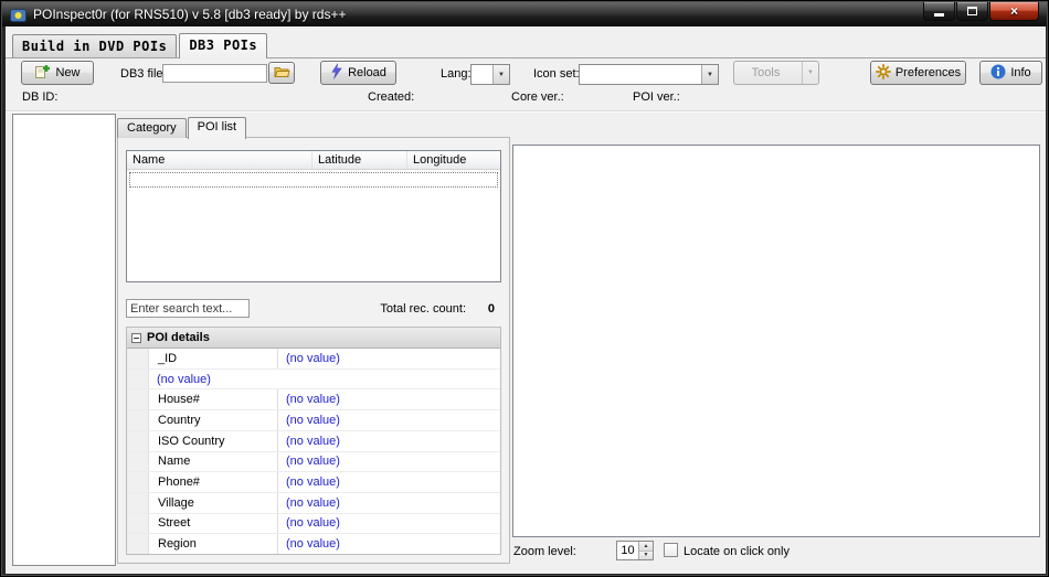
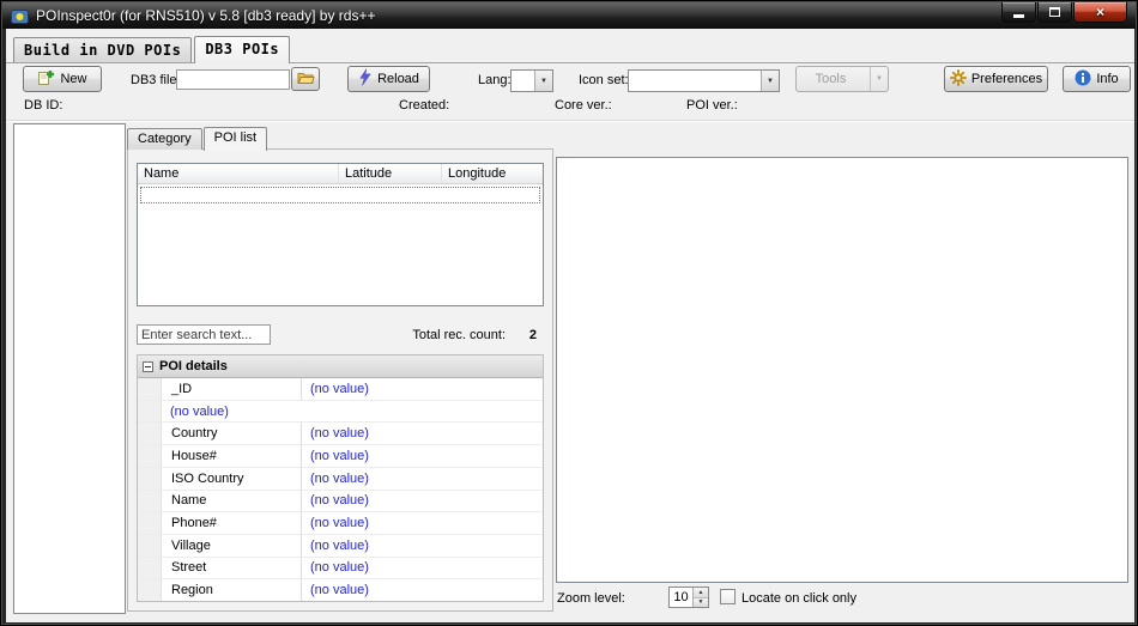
  POInspect0r (for RNS510) v 5.8 [db3 ready] by rds++
  ×
  Build in DVD POIs
  DB3 POIs
  New
  DB3 file
  Reload
  Lang:
  Icon set
  Tools
  Preferences
  Info
  DB ID:
  Created:
  Core ver.:
  POI ver.:
  Category
  POI list
  Name
  Latitude
  Longitude
  Enter search text...
  Total rec. count:
- 0
+ 2
  POI details
  _ID
  (no value)
  (no value)
- House#
+ Country
  (no value)
- Country
+ House#
  (no value)
  ISO Country
  (no value)
  Name
  (no value)
  Phone#
  (no value)
  Village
  (no value)
  Street
  (no value)
  Region
  (no value)
  Zoom level:
  10
  Locate on click only
